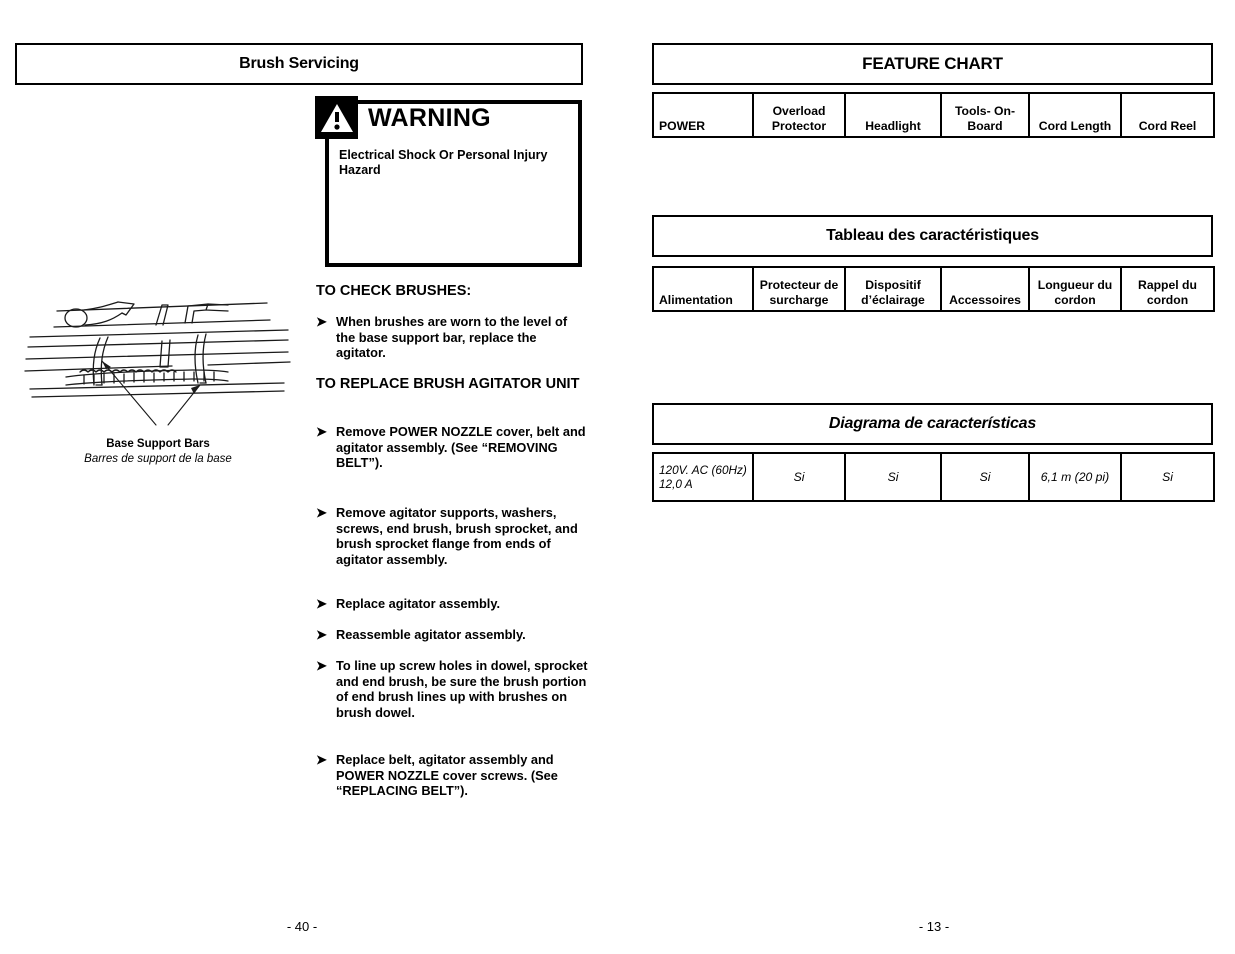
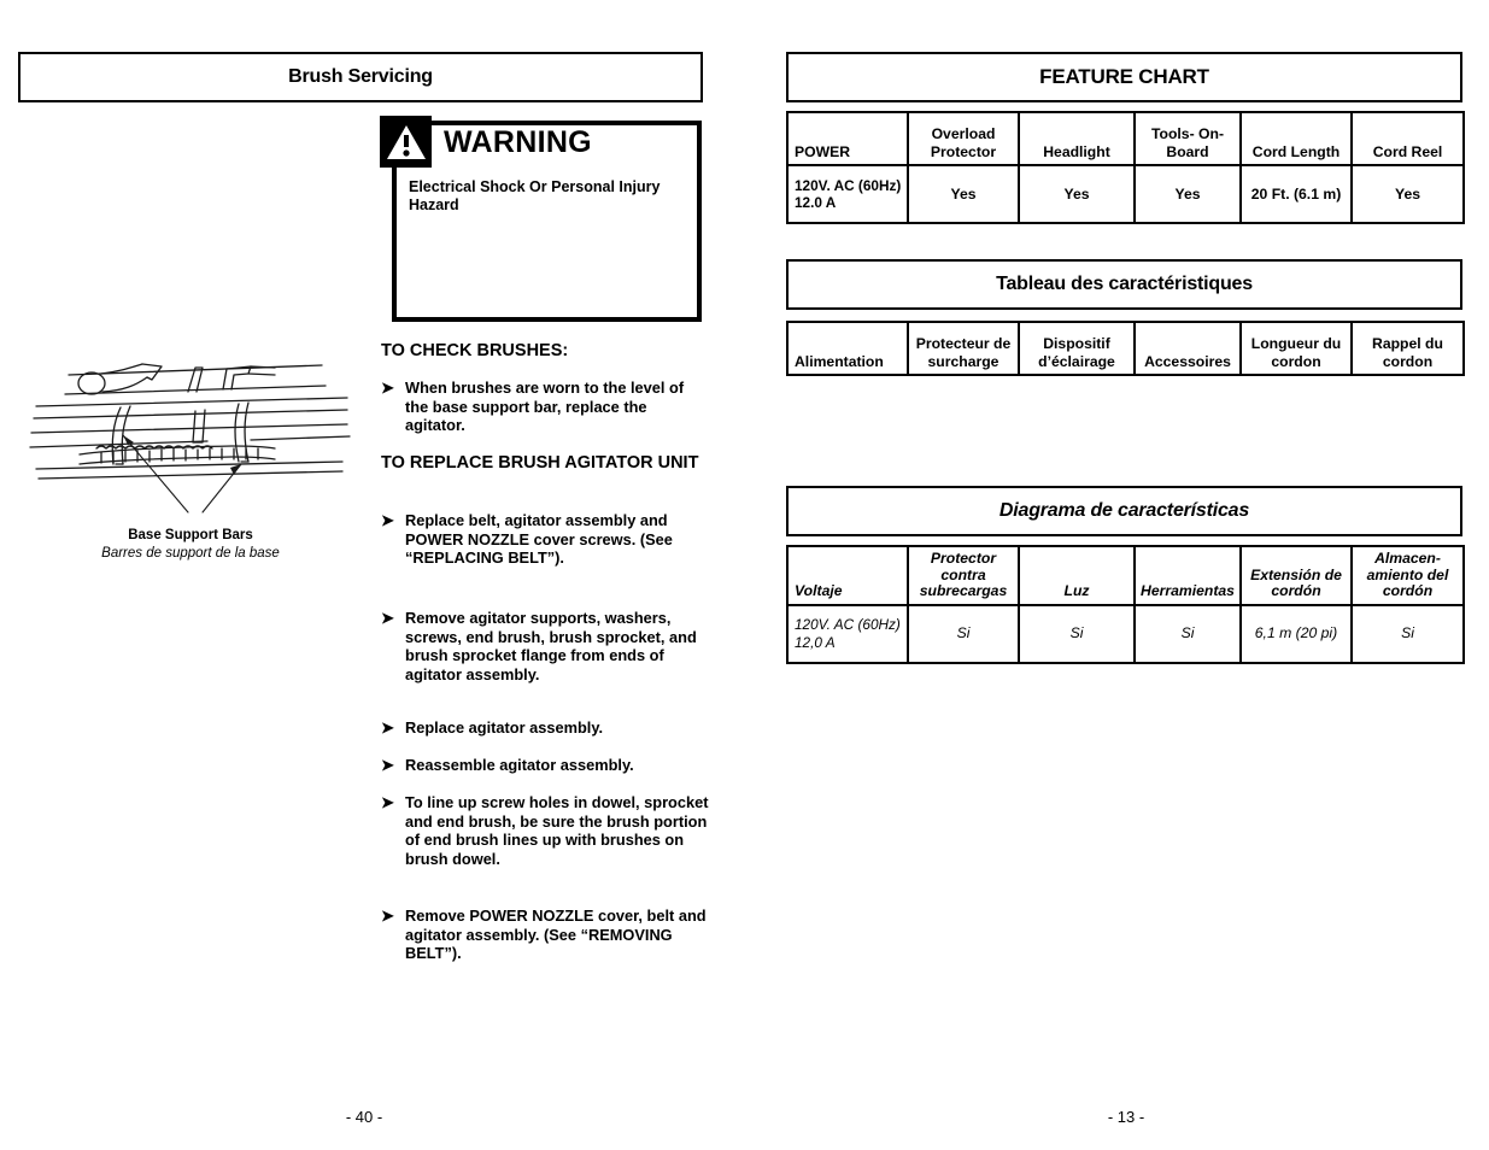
  Brush Servicing
  Electrical Shock Or Personal Injury Hazard
  WARNING
  Base Support Bars
  Barres de support de la base
  TO CHECK BRUSHES:
  ➤
  When brushes are worn to the level of the base support bar, replace the agitator.
  TO REPLACE BRUSH AGITATOR UNIT
  ➤
- Remove POWER NOZZLE cover, belt and agitator assembly. (See “REMOVING BELT”).
+ Replace belt, agitator assembly and POWER NOZZLE cover screws. (See “REPLACING BELT”).
  ➤
  Remove agitator supports, washers, screws, end brush, brush sprocket, and brush sprocket flange from ends of agitator assembly.
  ➤
  Replace agitator assembly.
  ➤
  Reassemble agitator assembly.
  ➤
  To line up screw holes in dowel, sprocket and end brush, be sure the brush portion of end brush lines up with brushes on brush dowel.
  ➤
- Replace belt, agitator assembly and POWER NOZZLE cover screws. (See “REPLACING BELT”).
+ Remove POWER NOZZLE cover, belt and agitator assembly. (See “REMOVING BELT”).
  FEATURE CHART
  POWER	Overload Protector	Headlight	Tools- On-Board	Cord Length	Cord Reel
+ 120V. AC (60Hz) 12.0 A	Yes	Yes	Yes	20 Ft. (6.1 m)	Yes
  Tableau des caractéristiques
  Alimentation	Protecteur de surcharge	Dispositif d’éclairage	Accessoires	Longueur du cordon	Rappel du cordon
  Diagrama de características
+ Voltaje	Protector contra subrecargas	Luz	Herramientas	Extensión de cordón	Almacen- amiento del cordón
  120V. AC (60Hz) 12,0 A	Si	Si	Si	6,1 m (20 pi)	Si
  - 40 -
  - 13 -
